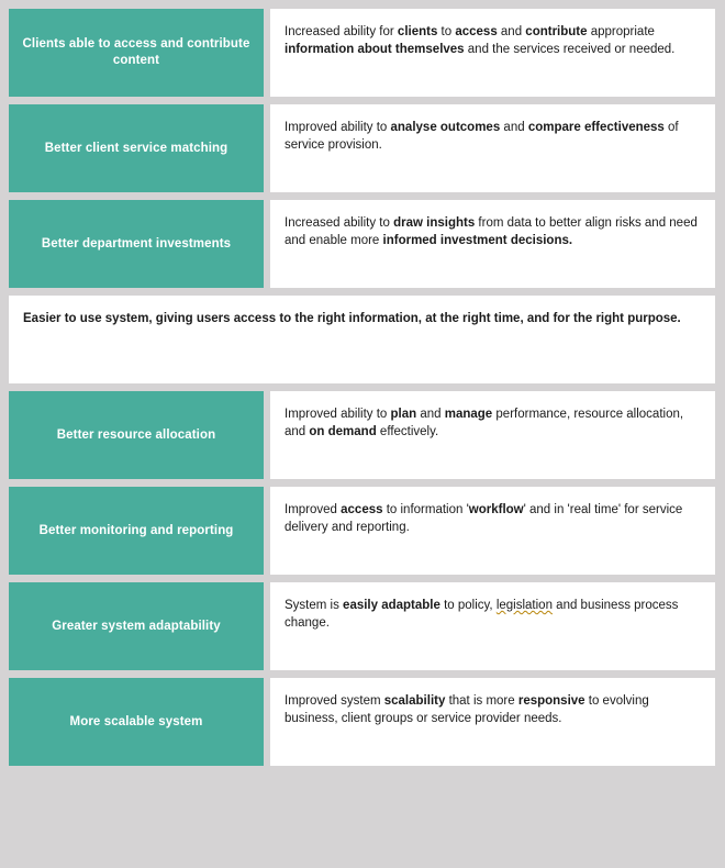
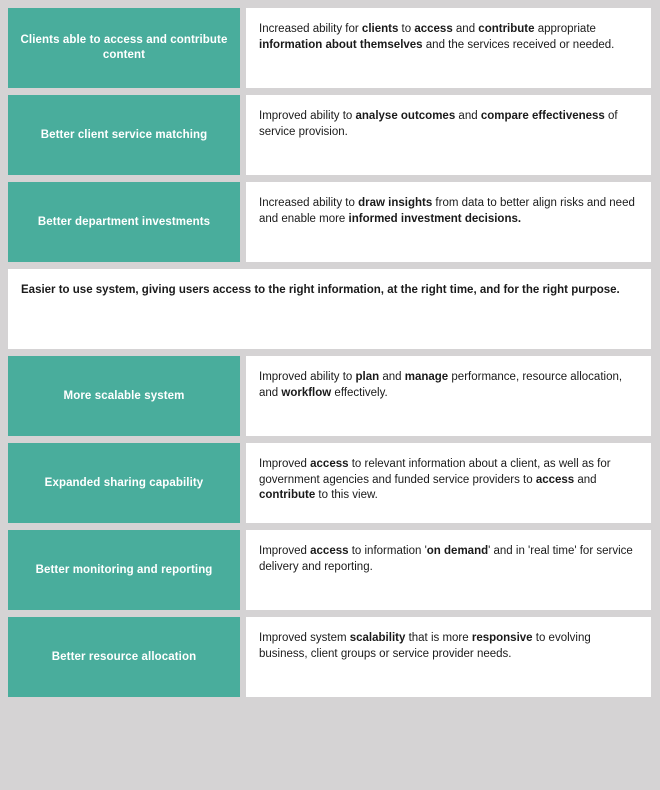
  Clients able to access and contribute content
  Increased ability for clients to access and contribute appropriate information about themselves and the services received or needed.
  Better client service matching
  Improved ability to analyse outcomes and compare effectiveness of service provision.
  Better department investments
  Increased ability to draw insights from data to better align risks and need and enable more informed investment decisions.
  Easier to use system, giving users access to the right information, at the right time, and for the right purpose.
- Better resource allocation
+ More scalable system
- Improved ability to plan and manage performance, resource allocation, and on demand effectively.
+ Improved ability to plan and manage performance, resource allocation, and workflow effectively.
+ Expanded sharing capability
+ Improved access to relevant information about a client, as well as for government agencies and funded service providers to access and contribute to this view.
  Better monitoring and reporting
- Improved access to information 'workflow' and in 'real time' for service delivery and reporting.
+ Improved access to information 'on demand' and in 'real time' for service delivery and reporting.
- Greater system adaptability
- System is easily adaptable to policy, legislation and business process change.
- More scalable system
+ Better resource allocation
  Improved system scalability that is more responsive to evolving business, client groups or service provider needs.
